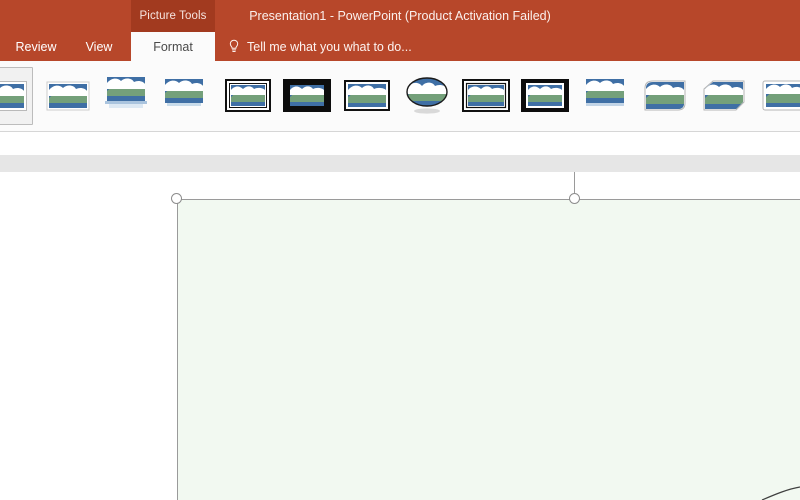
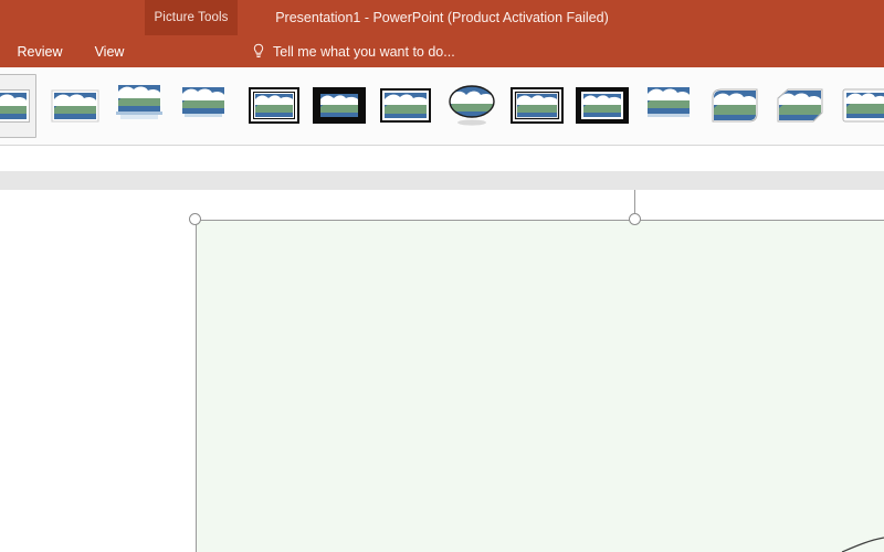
  Picture Tools
  Presentation1 - PowerPoint (Product Activation Failed)
  Review
  View
- Format
- Tell me what you what to do...
+ Tell me what you want to do...
